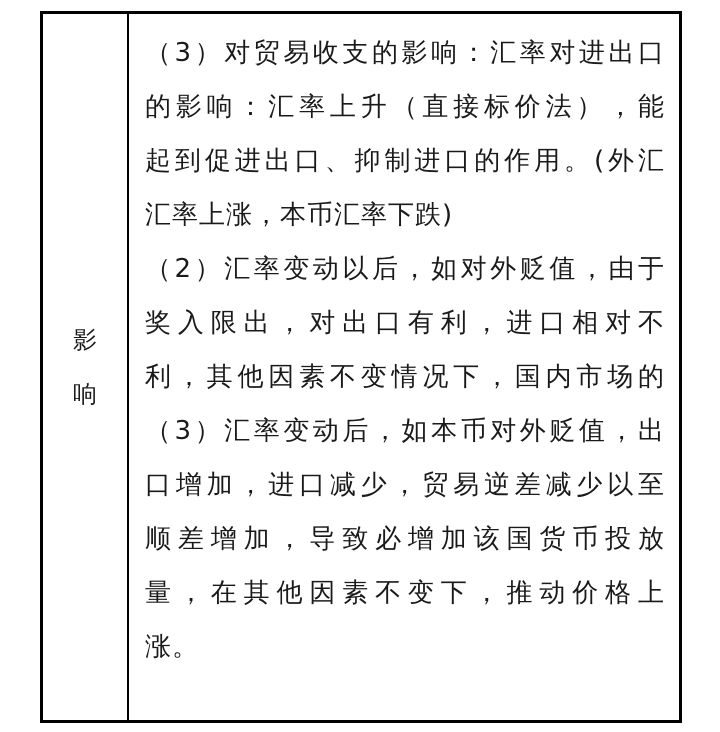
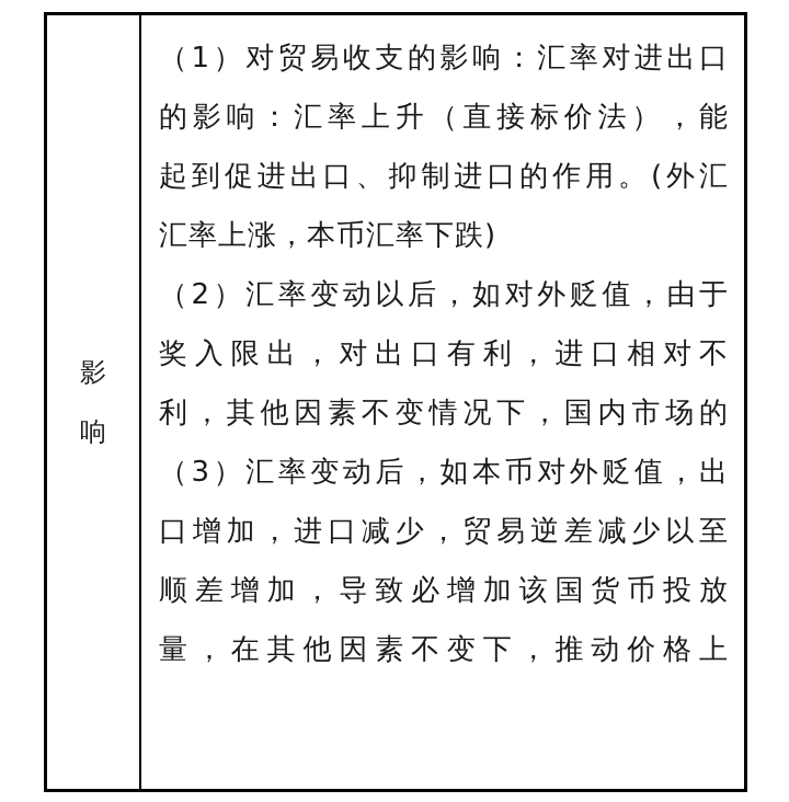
  影
  响
- （3）对贸易收支的影响：汇率对进出口
+ （1）对贸易收支的影响：汇率对进出口
  的影响：汇率上升（直接标价法），能
  起到促进出口、抑制进口的作用。(外汇
  汇率上涨，本币汇率下跌)
  （2）汇率变动以后，如对外贬值，由于
  奖入限出，对出口有利，进口相对不
  利，其他因素不变情况下，国内市场的
  （3）汇率变动后，如本币对外贬值，出
  口增加，进口减少，贸易逆差减少以至
  顺差增加，导致必增加该国货币投放
  量，在其他因素不变下，推动价格上
- 涨。
